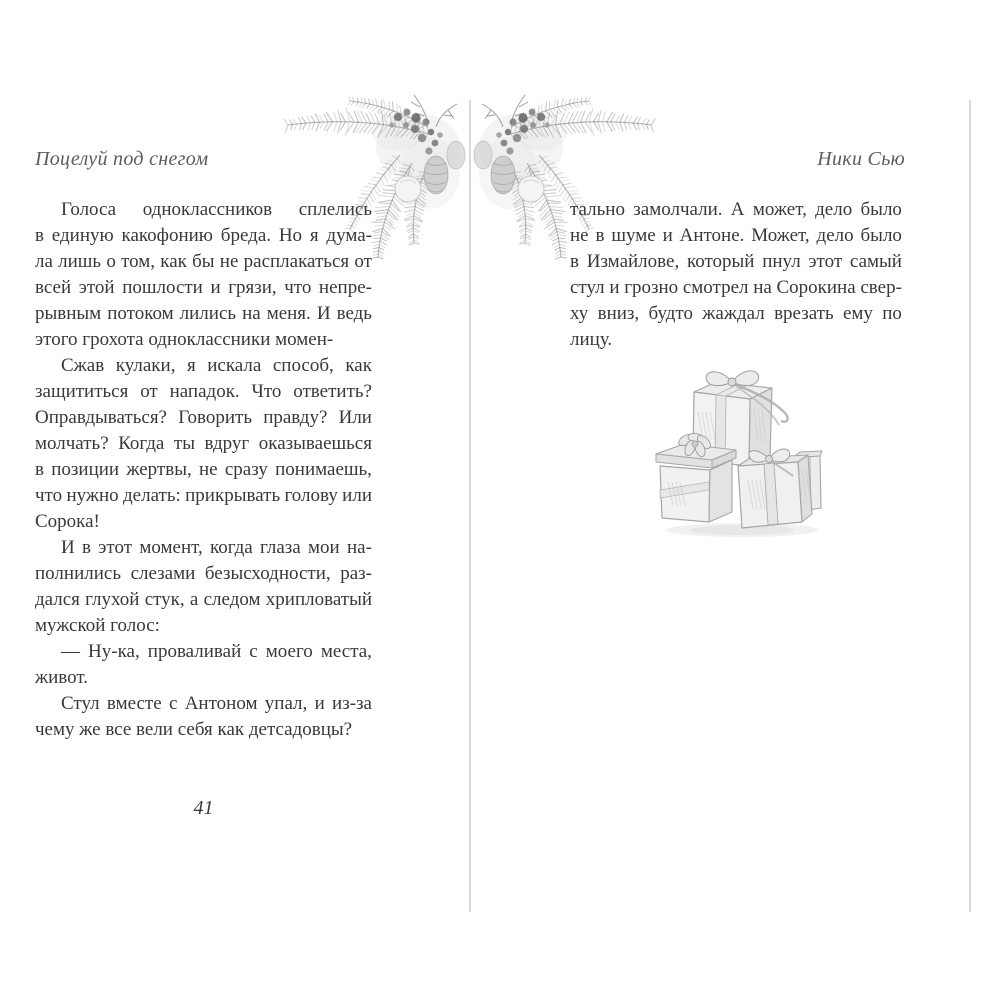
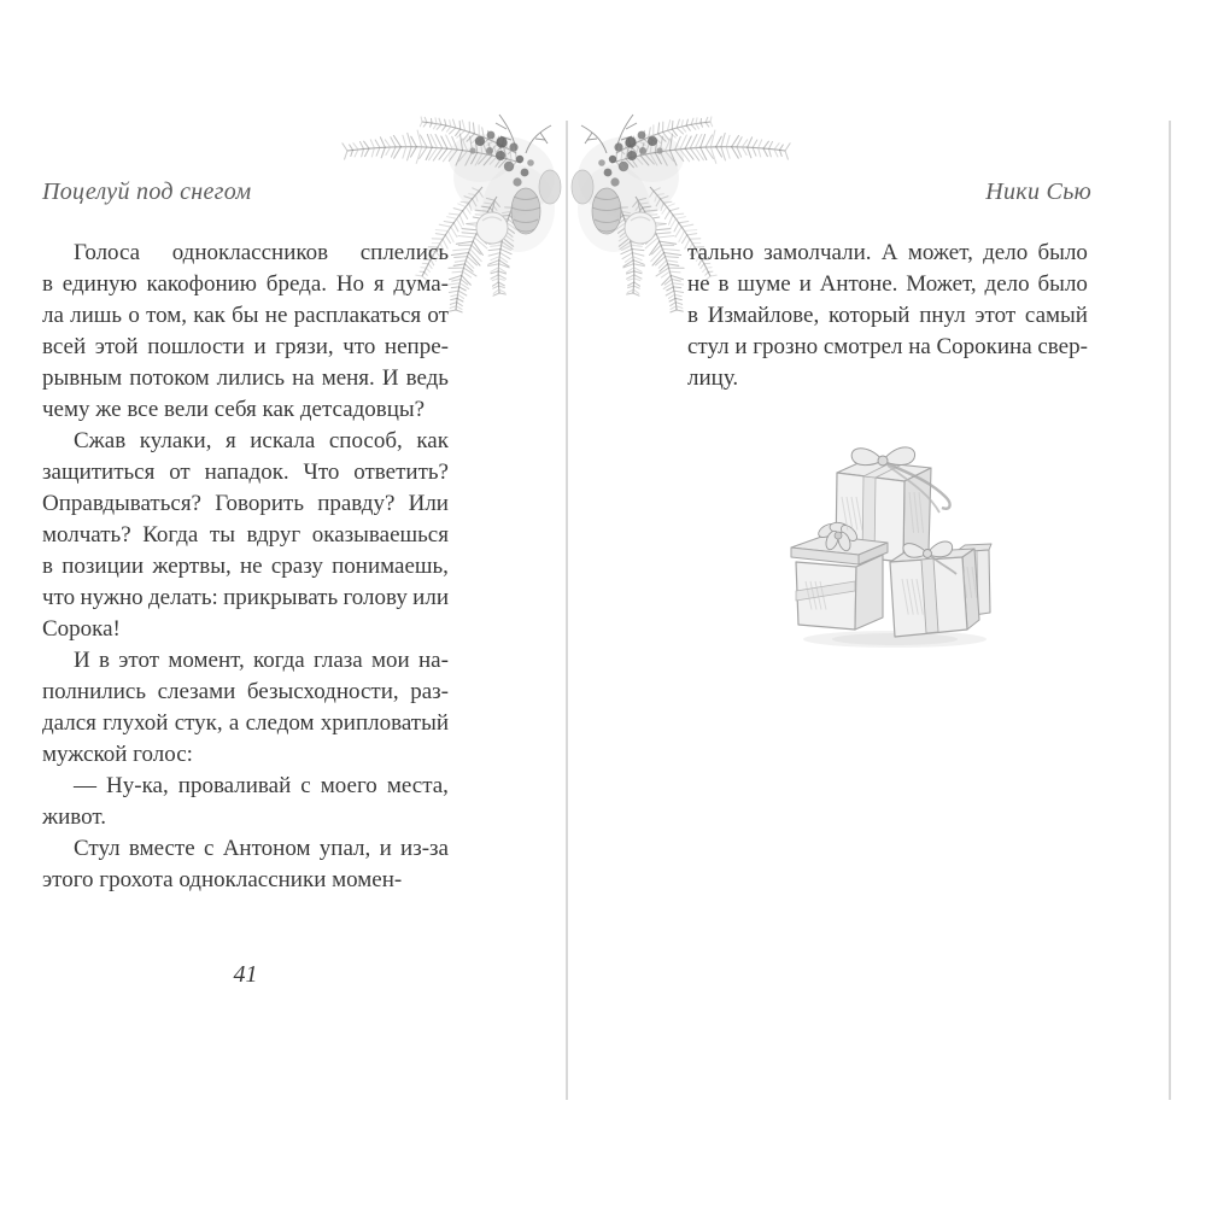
  Поцелуй под снегом
  Ники Сью
  Голоса
  одноклассников
  сплелись
  в
  единую
  какофонию
  бреда.
  Но
  я
  дума-
  ла
  лишь
  о
  том,
  как
  бы
  не
  расплакаться
  от
  всей
  этой
  пошлости
  и
  грязи,
  что
  непре-
  рывным
  потоком
  лились
  на
  меня.
  И
  ведь
- этого грохота одноклассники момен-
+ чему же все вели себя как детсадовцы?
  Сжав
  кулаки,
  я
  искала
  способ,
  как
  защититься
  от
  нападок.
  Что
  ответить?
  Оправдываться?
  Говорить
  правду?
  Или
  молчать?
  Когда
  ты
  вдруг
  оказываешься
  в
  позиции
  жертвы,
  не
  сразу
  понимаешь,
  что
  нужно
  делать:
  прикрывать
  голову
  или
  Сорока!
  И
  в
  этот
  момент,
  когда
  глаза
  мои
  на-
  полнились
  слезами
  безысходности,
  раз-
  дался
  глухой
  стук,
  а
  следом
  хрипловатый
  мужской голос:
  —
  Ну-ка,
  проваливай
  с
  моего
  места,
  живот.
  Стул
  вместе
  с
  Антоном
  упал,
  и
  из-за
- чему же все вели себя как детсадовцы?
+ этого грохота одноклассники момен-
  тально
  замолчали.
  А
  может,
  дело
  было
  не
  в
  шуме
  и
  Антоне.
  Может,
  дело
  было
  в
  Измайлове,
  который
  пнул
  этот
  самый
  стул
  и
  грозно
  смотрел
  на
  Сорокина
  свер-
- ху
- вниз,
- будто
- жаждал
- врезать
- ему
- по
  лицу.
  41
